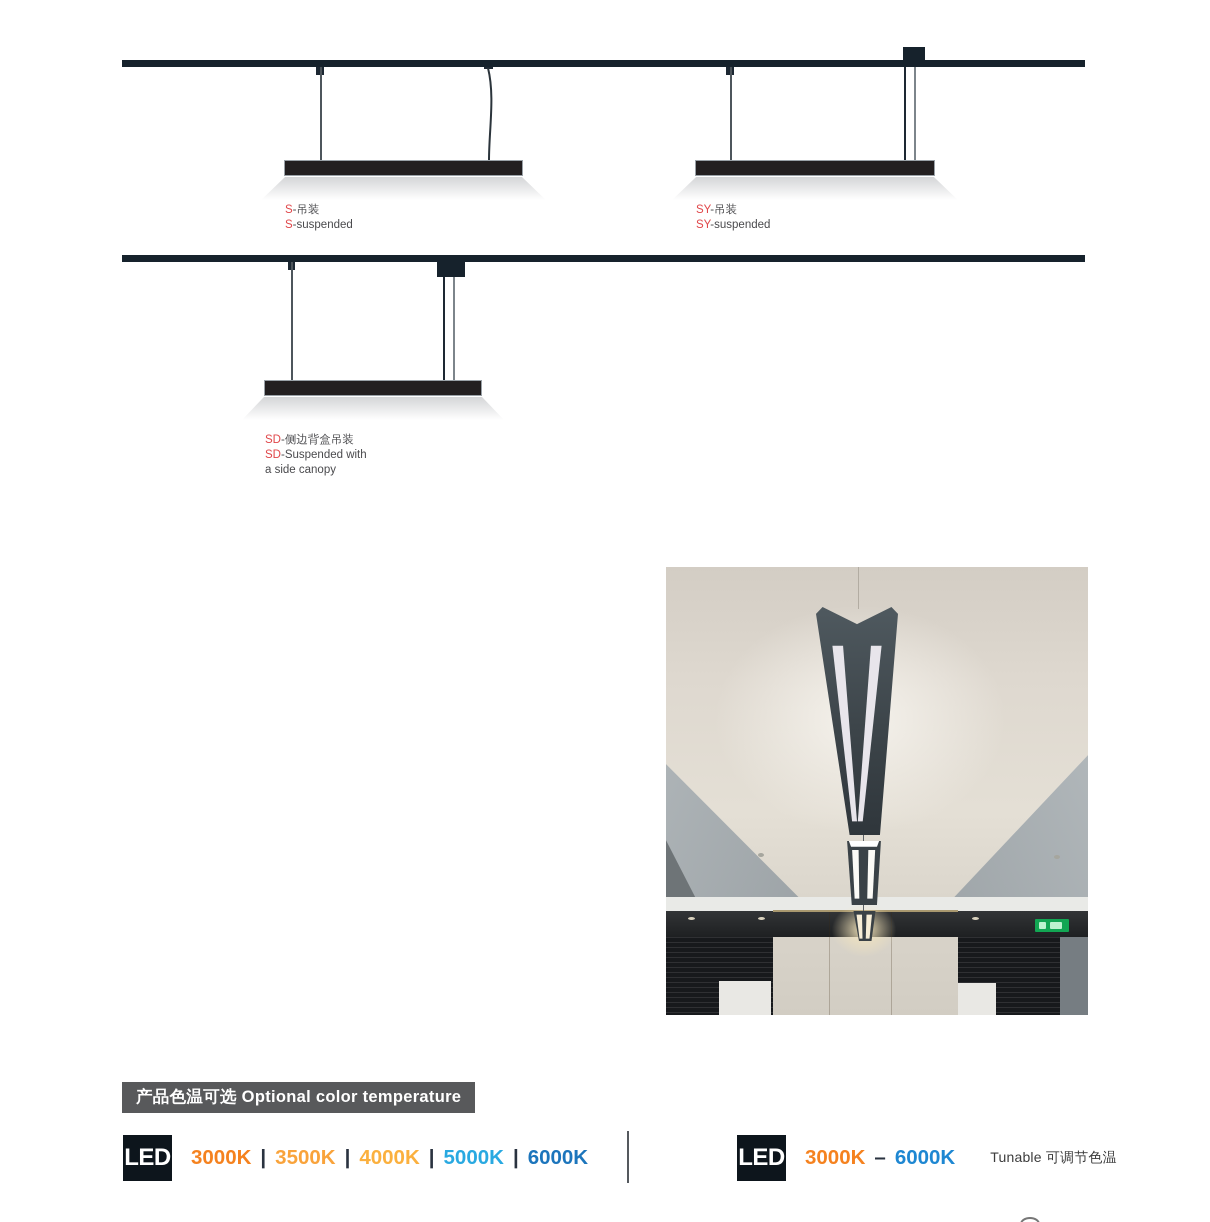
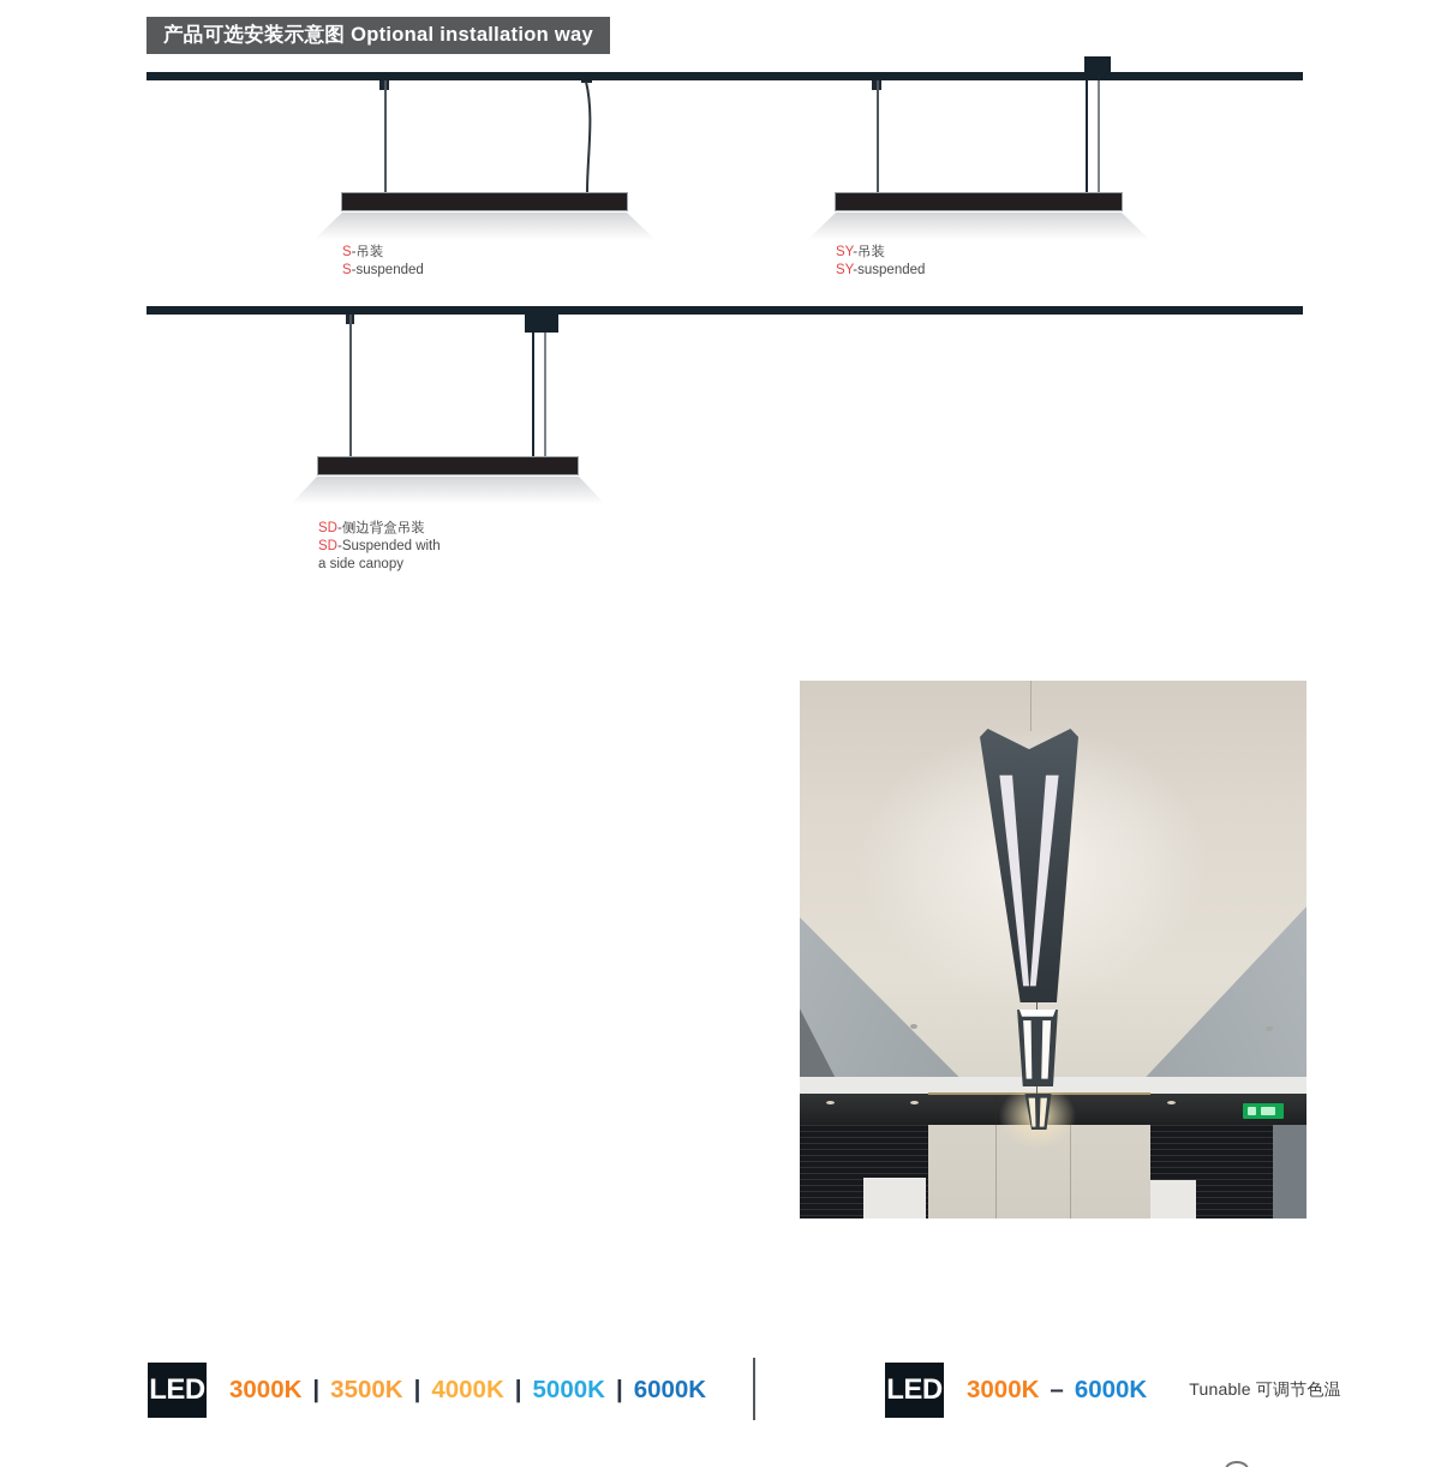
+ 产品可选安装示意图 Optional installation way
  S-吊装
  S-suspended
  SY-吊装
  SY-suspended
  SD-侧边背盒吊装
  SD-Suspended with
  a side canopy
- 产品色温可选 Optional color temperature
  LED
  3000K
  |
  3500K
  |
  4000K
  |
  5000K
  |
  6000K
  LED
  3000K
  –
  6000K
  Tunable 可调节色温
